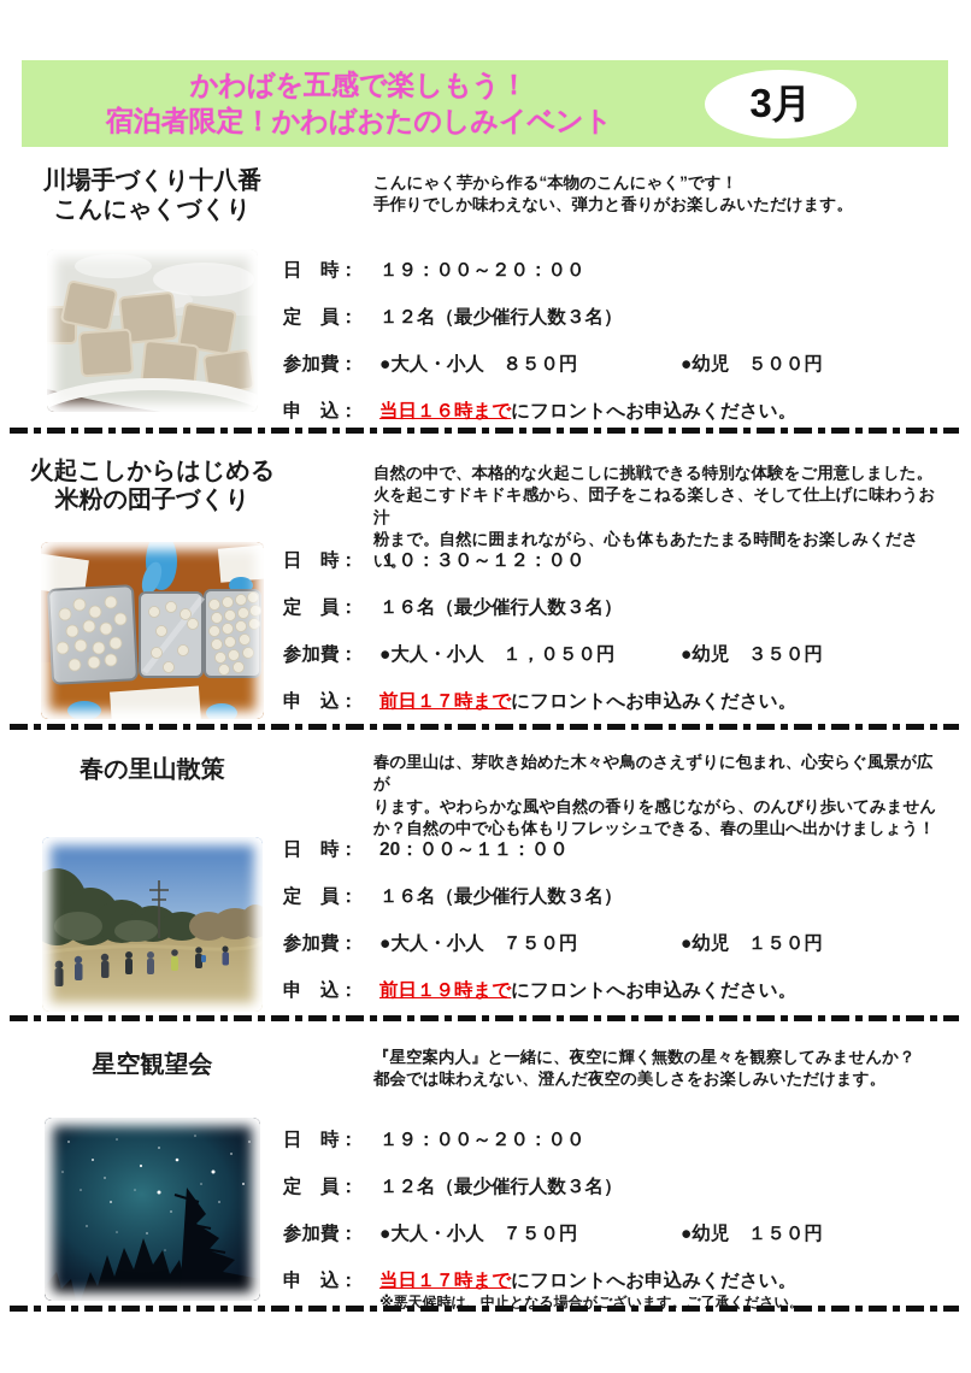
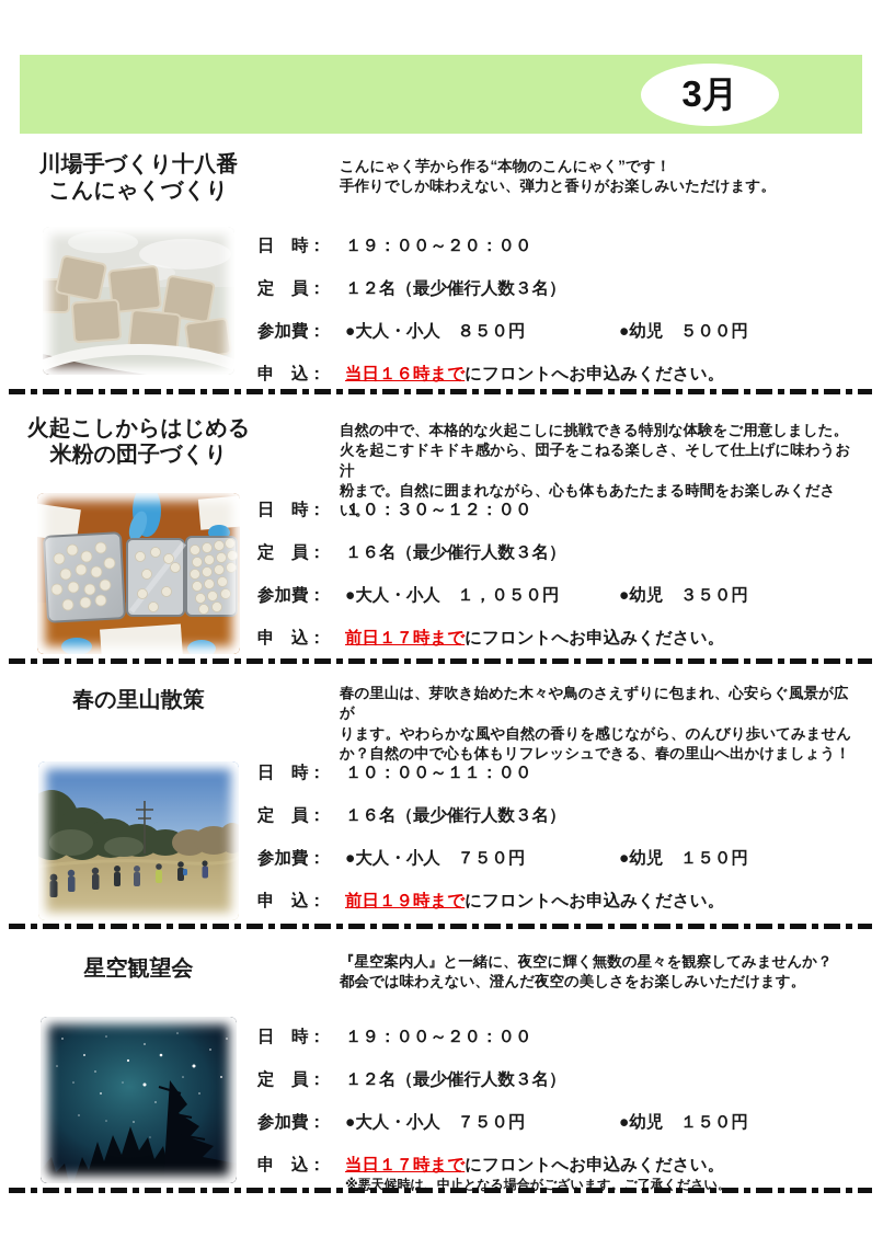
- かわばを五感で楽しもう！
- 宿泊者限定！かわばおたのしみイベント
  3月
  川場手づくり十八番
  こんにゃくづくり
  こんにゃく芋から作る“本物のこんにゃく”です！
  手作りでしか味わえない、弾力と香りがお楽しみいただけます。
  日 時：
  １９：００～２０：００
  定 員：
  １２名（最少催行人数３名）
  参加費：
  ●大人・小人 ８５０円
  ●幼児 ５００円
  申 込：
  当日１６時までにフロントへお申込みください。
  火起こしからはじめる
  米粉の団子づくり
  自然の中で、本格的な火起こしに挑戦できる特別な体験をご用意しました。
  火を起こすドキドキ感から、団子をこねる楽しさ、そして仕上げに味わうお汁
  粉まで。自然に囲まれながら、心も体もあたたまる時間をお楽しみください。
  日 時：
  １０：３０～１２：００
  定 員：
  １６名（最少催行人数３名）
  参加費：
  ●大人・小人 １，０５０円
  ●幼児 ３５０円
  申 込：
  前日１７時までにフロントへお申込みください。
  春の里山散策
  春の里山は、芽吹き始めた木々や鳥のさえずりに包まれ、心安らぐ風景が広が
  ります。やわらかな風や自然の香りを感じながら、のんびり歩いてみません
  か？自然の中で心も体もリフレッシュできる、春の里山へ出かけましょう！
  日 時：
- 20：００～１１：００
+ １０：００～１１：００
  定 員：
  １６名（最少催行人数３名）
  参加費：
  ●大人・小人 ７５０円
  ●幼児 １５０円
  申 込：
  前日１９時までにフロントへお申込みください。
  星空観望会
  『星空案内人』と一緒に、夜空に輝く無数の星々を観察してみませんか？
  都会では味わえない、澄んだ夜空の美しさをお楽しみいただけます。
  日 時：
  １９：００～２０：００
  定 員：
  １２名（最少催行人数３名）
  参加費：
  ●大人・小人 ７５０円
  ●幼児 １５０円
  申 込：
  当日１７時までにフロントへお申込みください。
  ※悪天候時は、中止となる場合がございます。ご了承ください。
